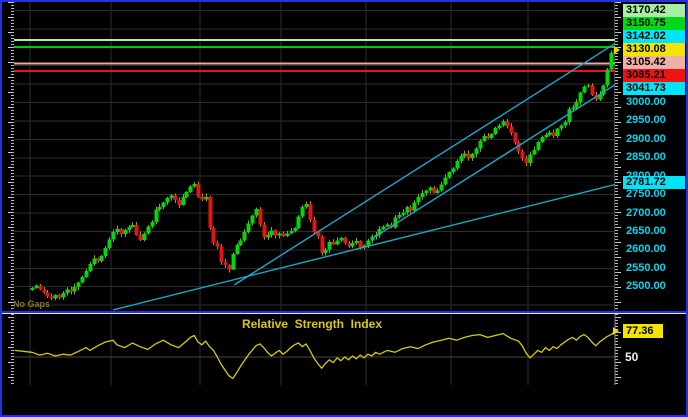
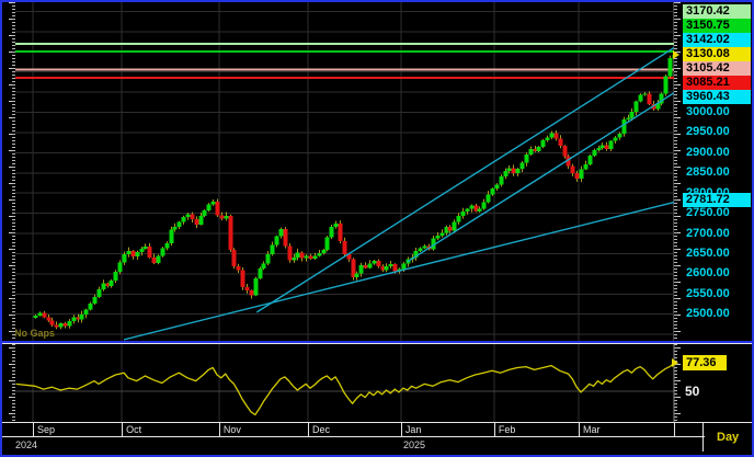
  No Gaps
  3000.00
  2950.00
  2900.00
  2850.00
  2750.00
  2700.00
  2650.00
  2600.00
  2550.00
  2500.00
  3170.42
  3150.75
  3142.02
  3130.08
  3105.42
  3085.21
- 3041.73
+ 3960.43
  2781.72
- Relative Strength Index
  77.36
  50
+ Sep
+ Oct
+ Nov
+ Dec
+ Jan
+ Feb
+ Mar
+ 2024
+ 2025
+ Day
